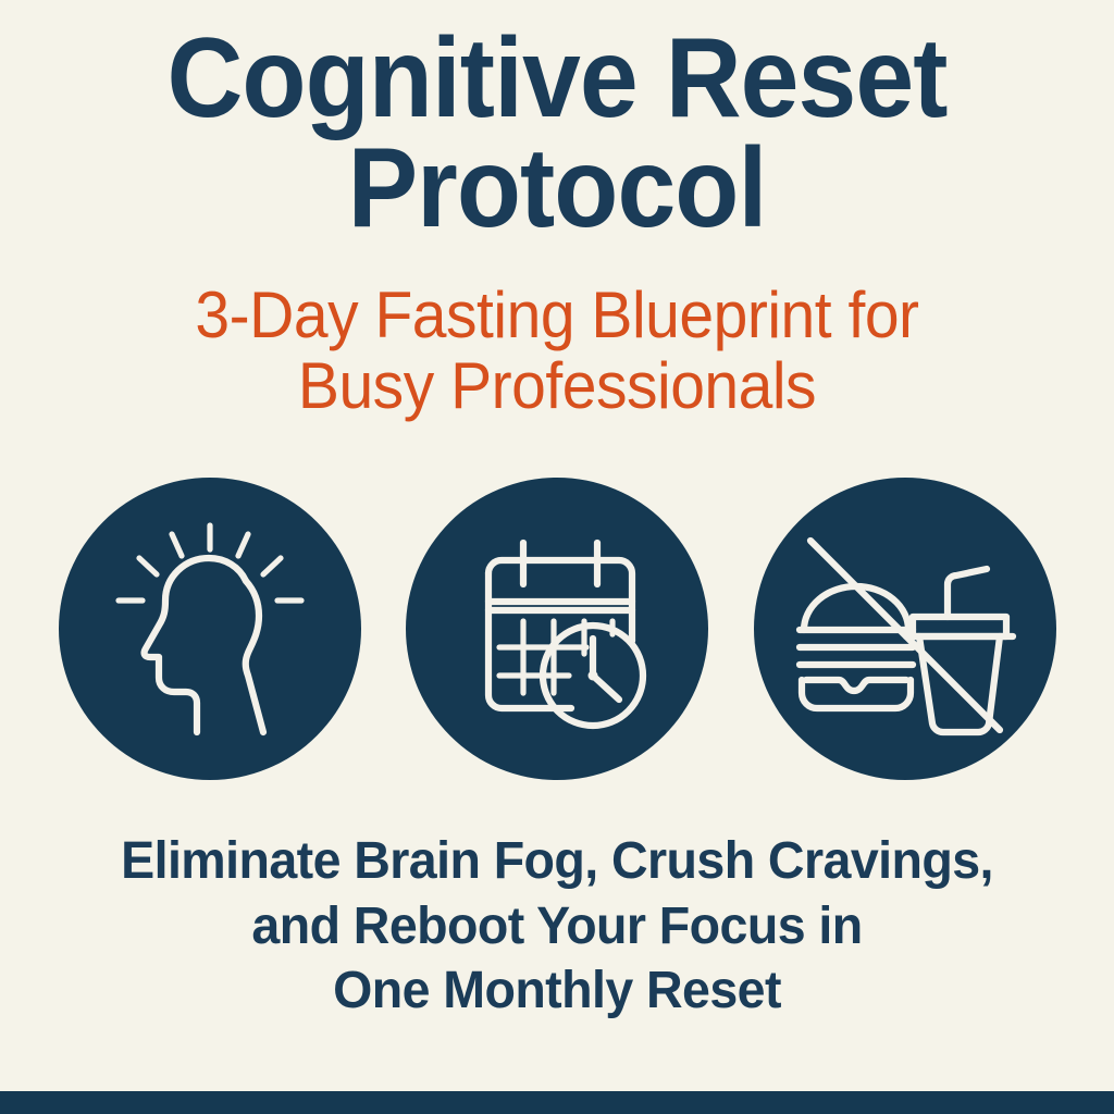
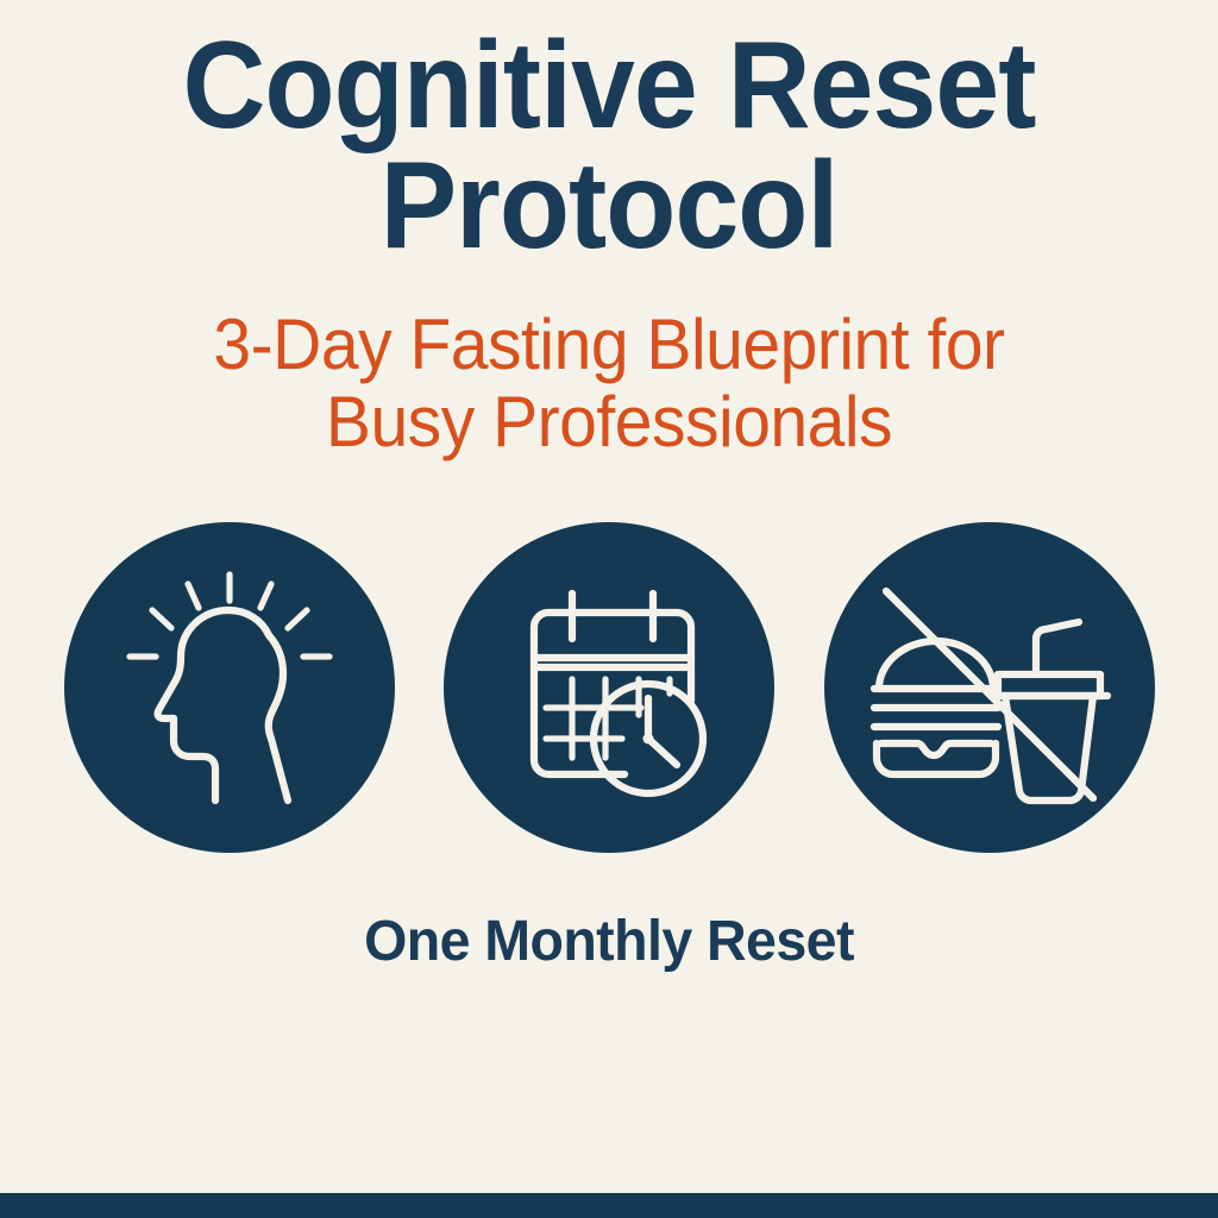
  Cognitive Reset
  Protocol
  3-Day Fasting Blueprint for
  Busy Professionals
- Eliminate Brain Fog, Crush Cravings,
- and Reboot Your Focus in
  One Monthly Reset
